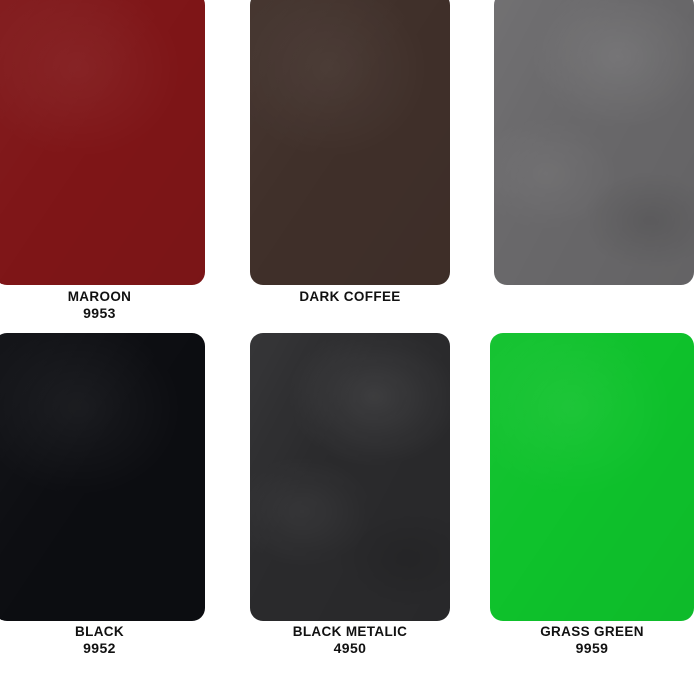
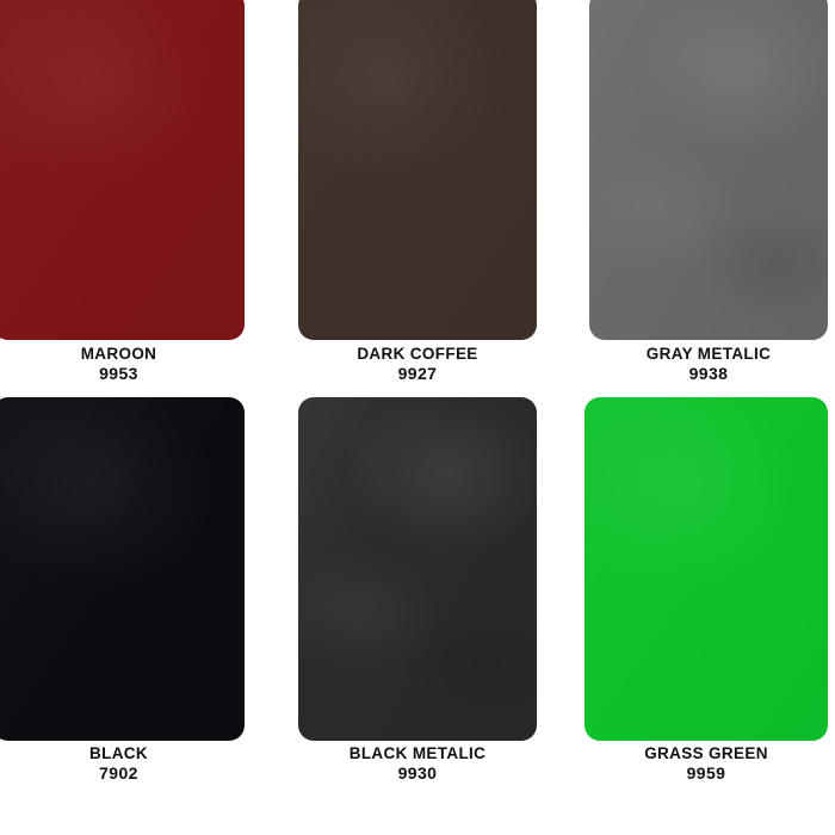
  MAROON
  9953
  DARK COFFEE
+ 9927
+ GRAY METALIC
+ 9938
  BLACK
- 9952
+ 7902
  BLACK METALIC
- 4950
+ 9930
  GRASS GREEN
  9959
